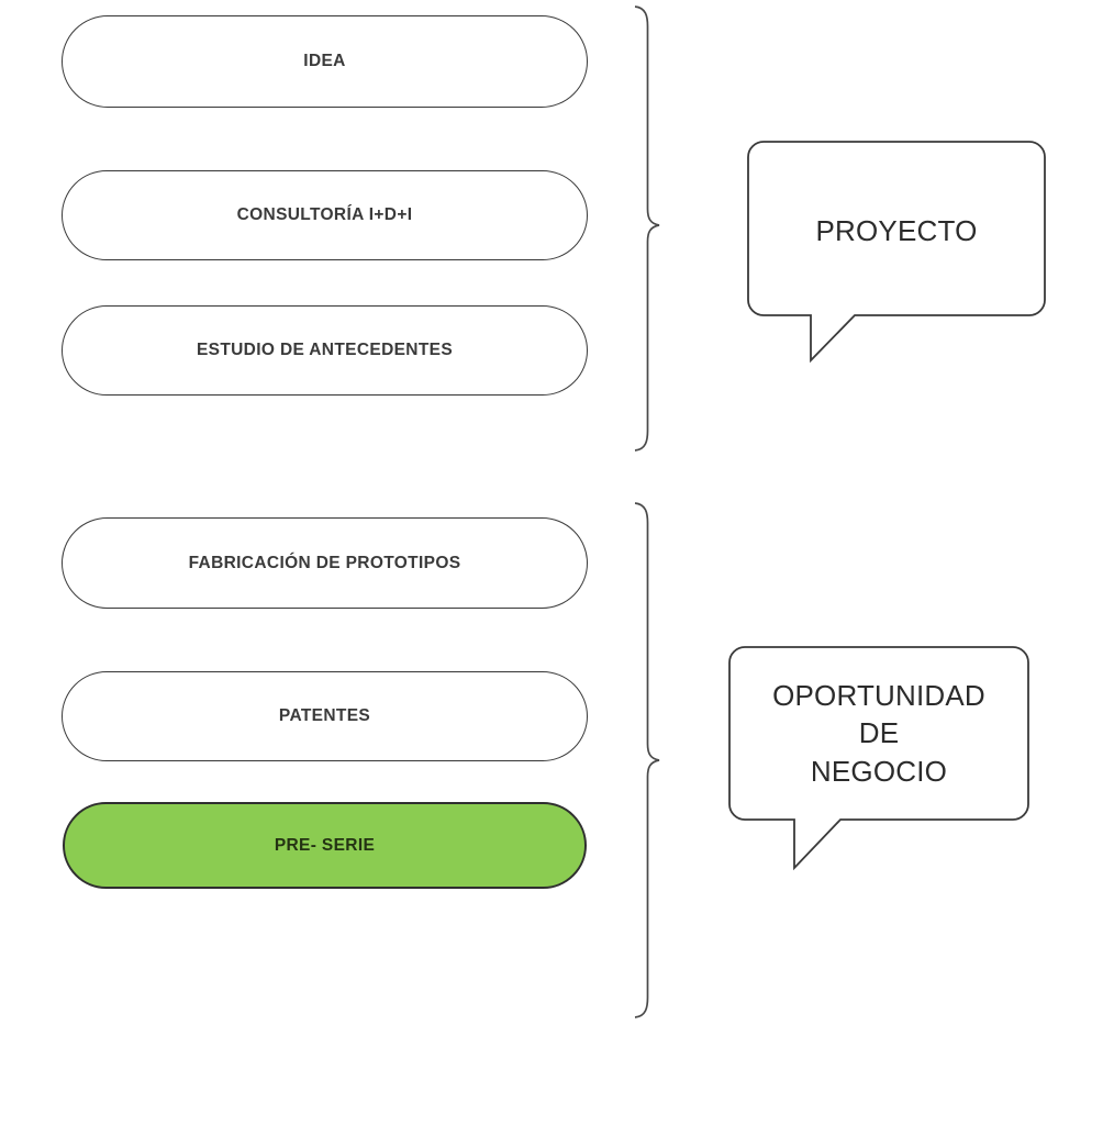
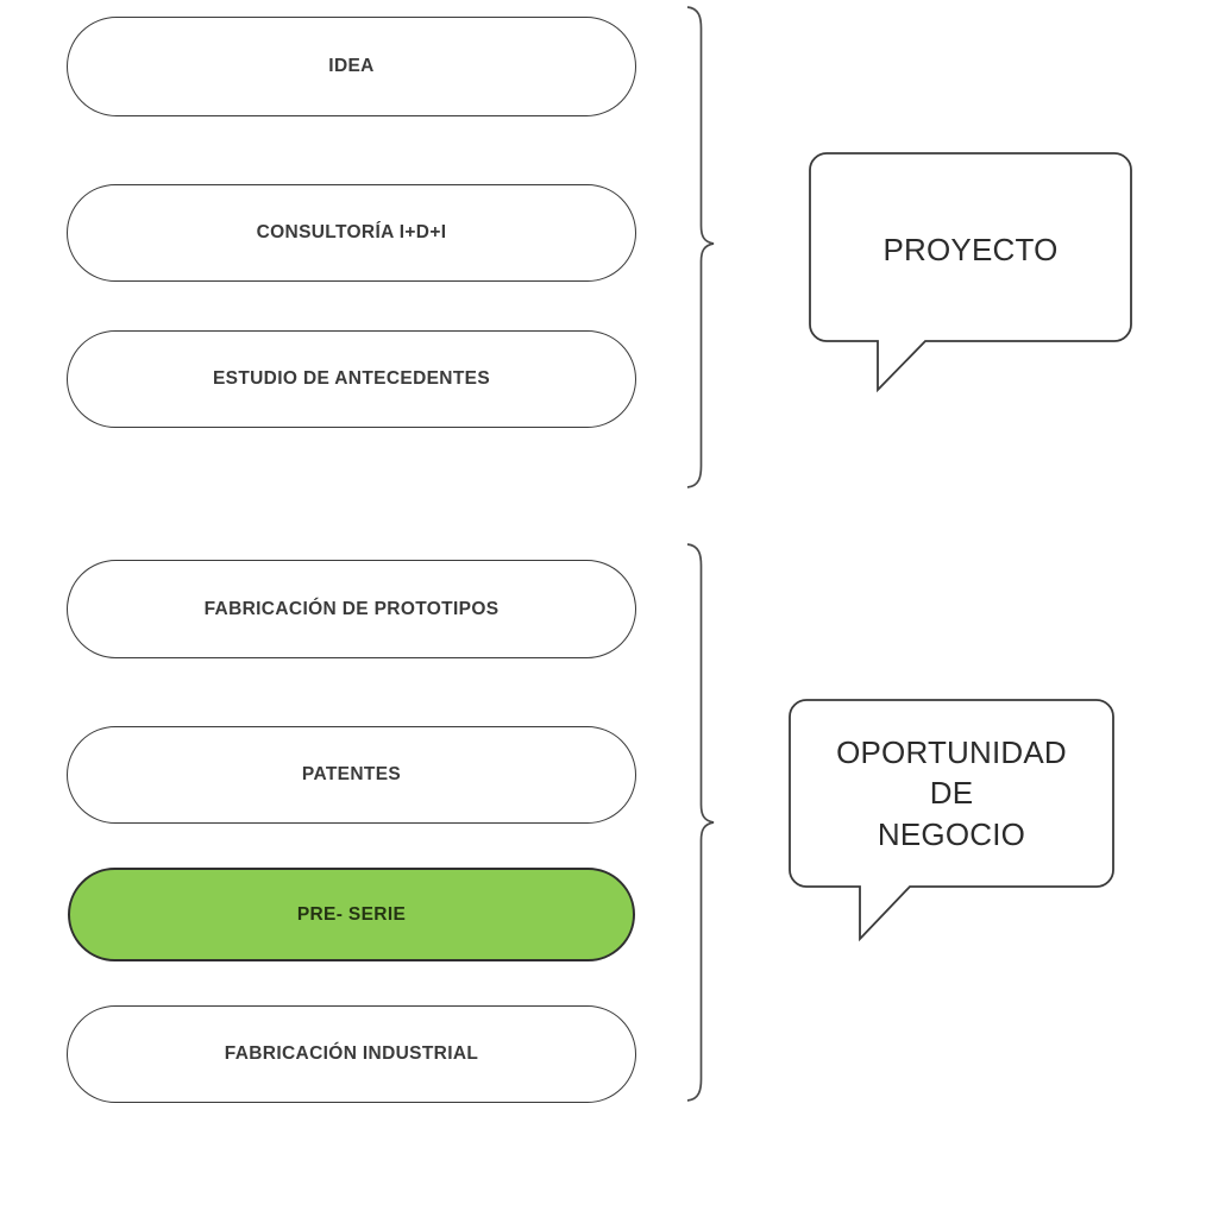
  IDEA
  CONSULTORÍA I+D+I
  ESTUDIO DE ANTECEDENTES
  FABRICACIÓN DE PROTOTIPOS
  PATENTES
  PRE- SERIE
+ FABRICACIÓN INDUSTRIAL
  PROYECTO
  OPORTUNIDAD
  DE
  NEGOCIO
